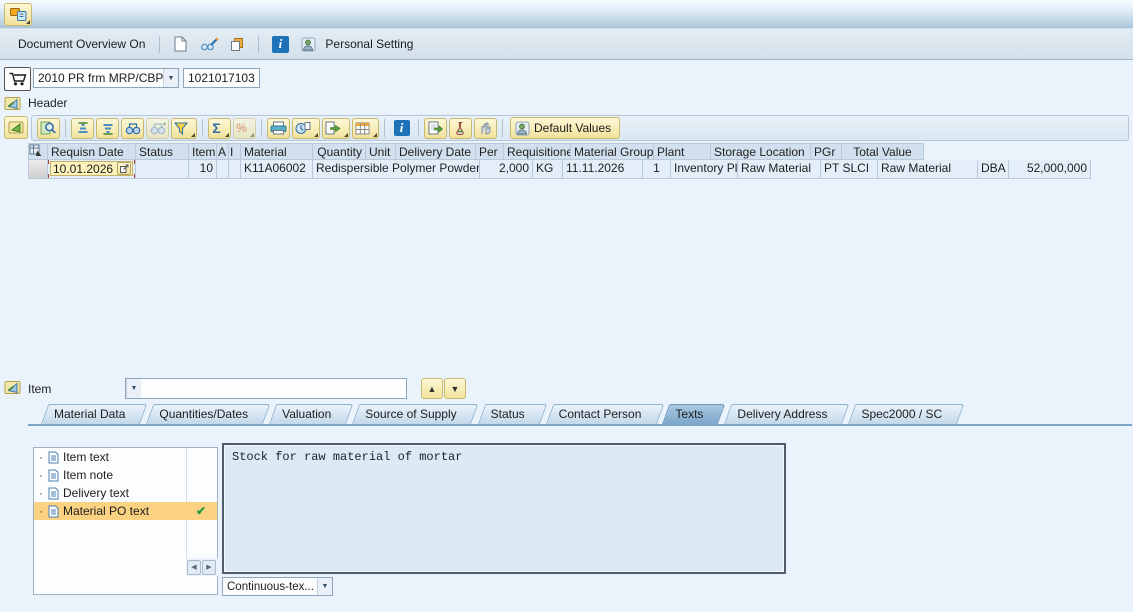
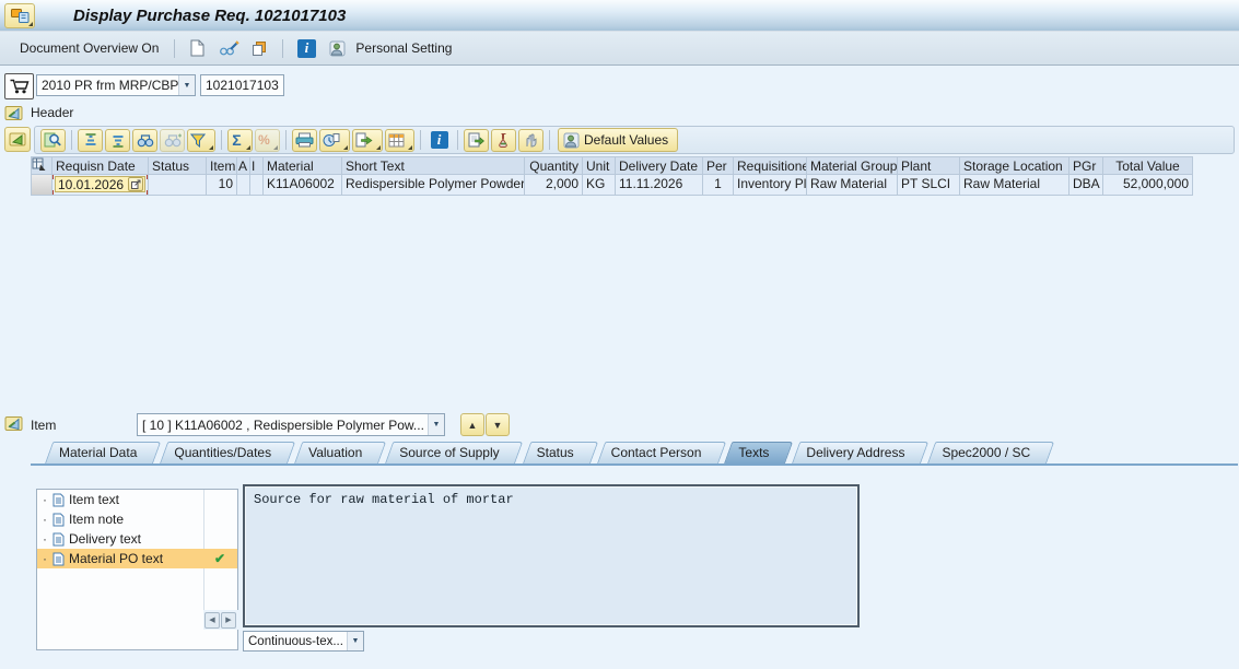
+ Display Purchase Req. 1021017103
  Document Overview On
  i
  Personal Setting
  2010 PR frm MRP/CBP
  1021017103
  Header
  Σ
  %
  i
  Default Values
  Requisn Date
  Status
  Item
  A
  I
  Material
+ Short Text
  Quantity
  Unit
  Delivery Date
  Per
  Requisitione
  Material Group
  Plant
  Storage Location
  PGr
  Total Value
  10.01.2026
  10
  K11A06002
  Redispersible Polymer Powder
  2,000
  KG
  11.11.2026
  1
  Inventory Pl
  Raw Material
  PT SLCI
  Raw Material
  DBA
  52,000,000
  Item
+ [ 10 ] K11A06002 , Redispersible Polymer Pow...
  ▲
  ▼
  Material Data
  Quantities/Dates
  Valuation
  Source of Supply
  Status
  Contact Person
  Texts
  Delivery Address
  Spec2000 / SC
  ·
  Item text
  ·
  Item note
  ·
  Delivery text
  ·
  Material PO text
  ✔
- Stock for raw material of mortar
+ Source for raw material of mortar
  Continuous-tex...
